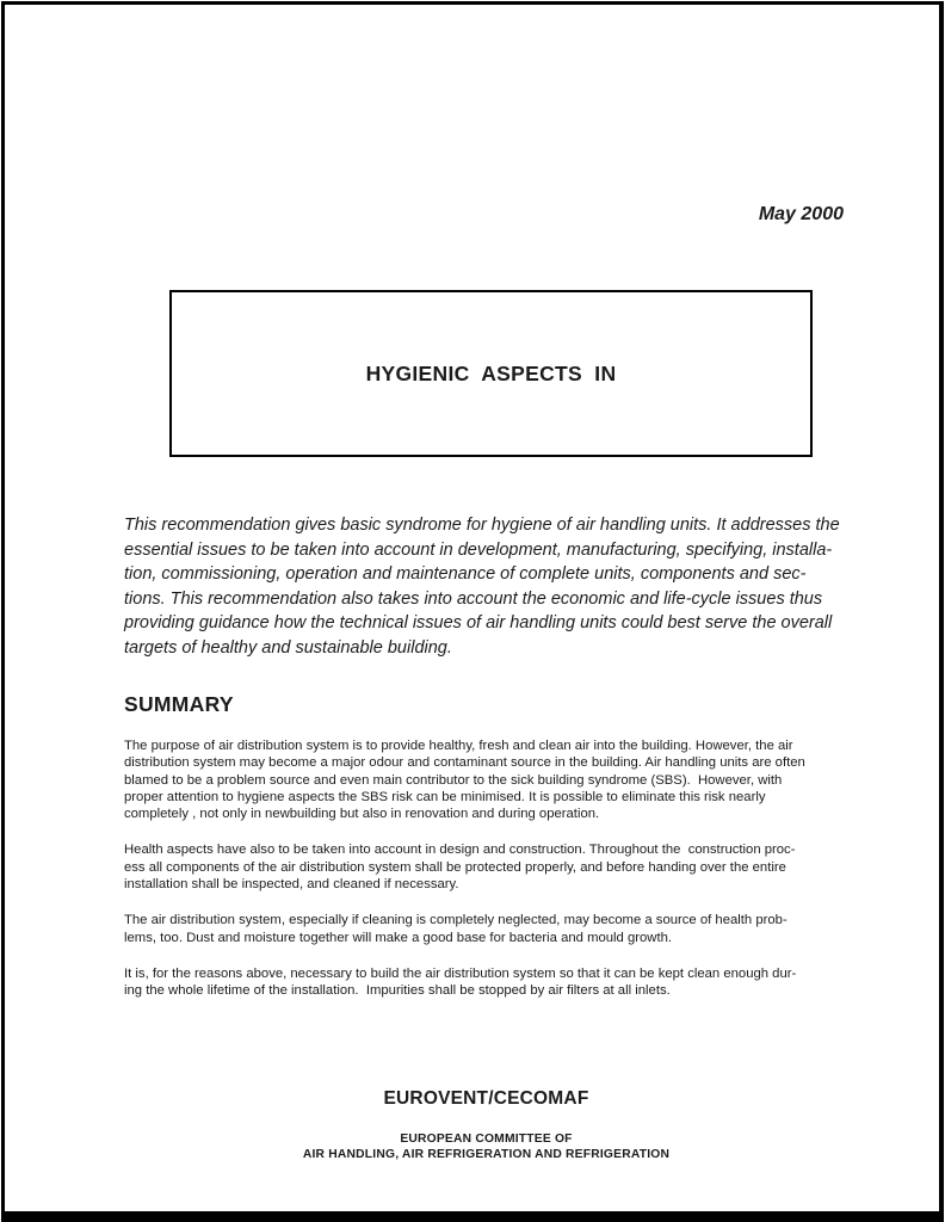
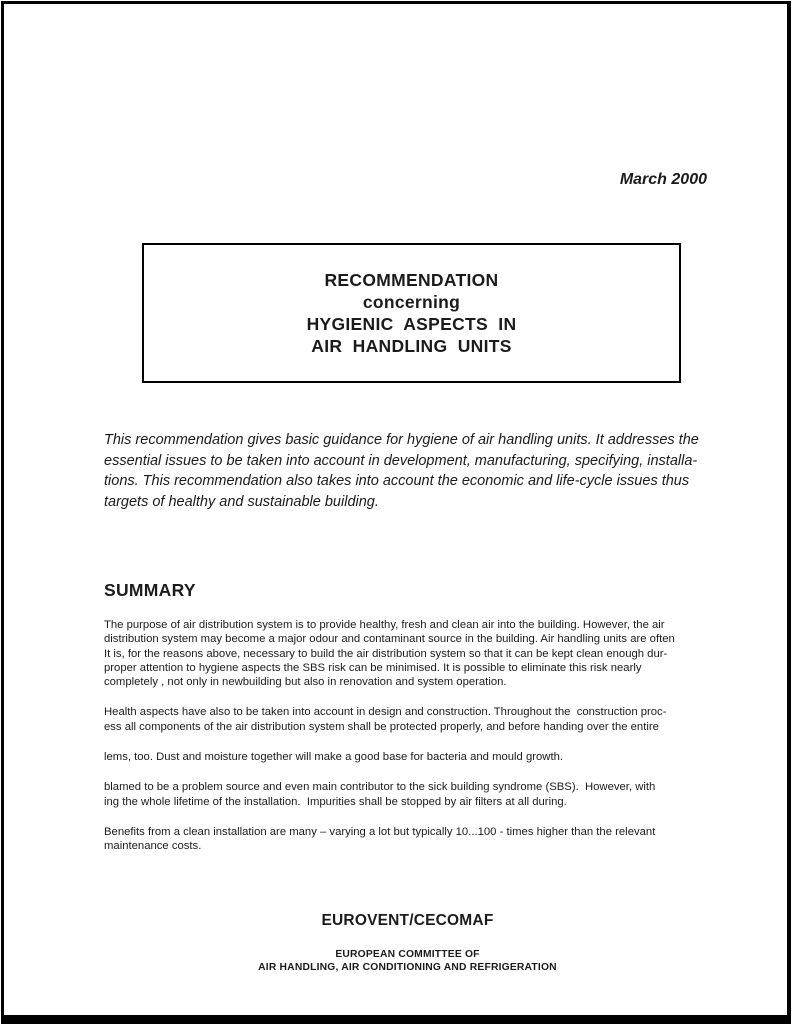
- May 2000
+ March 2000
+ RECOMMENDATION
+ concerning
  HYGIENIC ASPECTS IN
+ AIR HANDLING UNITS
- This recommendation gives basic syndrome for hygiene of air handling units. It addresses the
+ This recommendation gives basic guidance for hygiene of air handling units. It addresses the
  essential issues to be taken into account in development, manufacturing, specifying, installa-
- tion, commissioning, operation and maintenance of complete units, components and sec-
  tions. This recommendation also takes into account the economic and life-cycle issues thus
- providing guidance how the technical issues of air handling units could best serve the overall
  targets of healthy and sustainable building.
  SUMMARY
  The purpose of air distribution system is to provide healthy, fresh and clean air into the building. However, the air
  distribution system may become a major odour and contaminant source in the building. Air handling units are often
- blamed to be a problem source and even main contributor to the sick building syndrome (SBS). However, with
+ It is, for the reasons above, necessary to build the air distribution system so that it can be kept clean enough dur-
  proper attention to hygiene aspects the SBS risk can be minimised. It is possible to eliminate this risk nearly
- completely , not only in newbuilding but also in renovation and during operation.
+ completely , not only in newbuilding but also in renovation and system operation.
  Health aspects have also to be taken into account in design and construction. Throughout the construction proc-
  ess all components of the air distribution system shall be protected properly, and before handing over the entire
- installation shall be inspected, and cleaned if necessary.
- The air distribution system, especially if cleaning is completely neglected, may become a source of health prob-
  lems, too. Dust and moisture together will make a good base for bacteria and mould growth.
- It is, for the reasons above, necessary to build the air distribution system so that it can be kept clean enough dur-
+ blamed to be a problem source and even main contributor to the sick building syndrome (SBS). However, with
- ing the whole lifetime of the installation. Impurities shall be stopped by air filters at all inlets.
+ ing the whole lifetime of the installation. Impurities shall be stopped by air filters at all during.
+ Benefits from a clean installation are many – varying a lot but typically 10...100 - times higher than the relevant
+ maintenance costs.
  EUROVENT/CECOMAF
  EUROPEAN COMMITTEE OF
- AIR HANDLING, AIR REFRIGERATION AND REFRIGERATION
+ AIR HANDLING, AIR CONDITIONING AND REFRIGERATION
